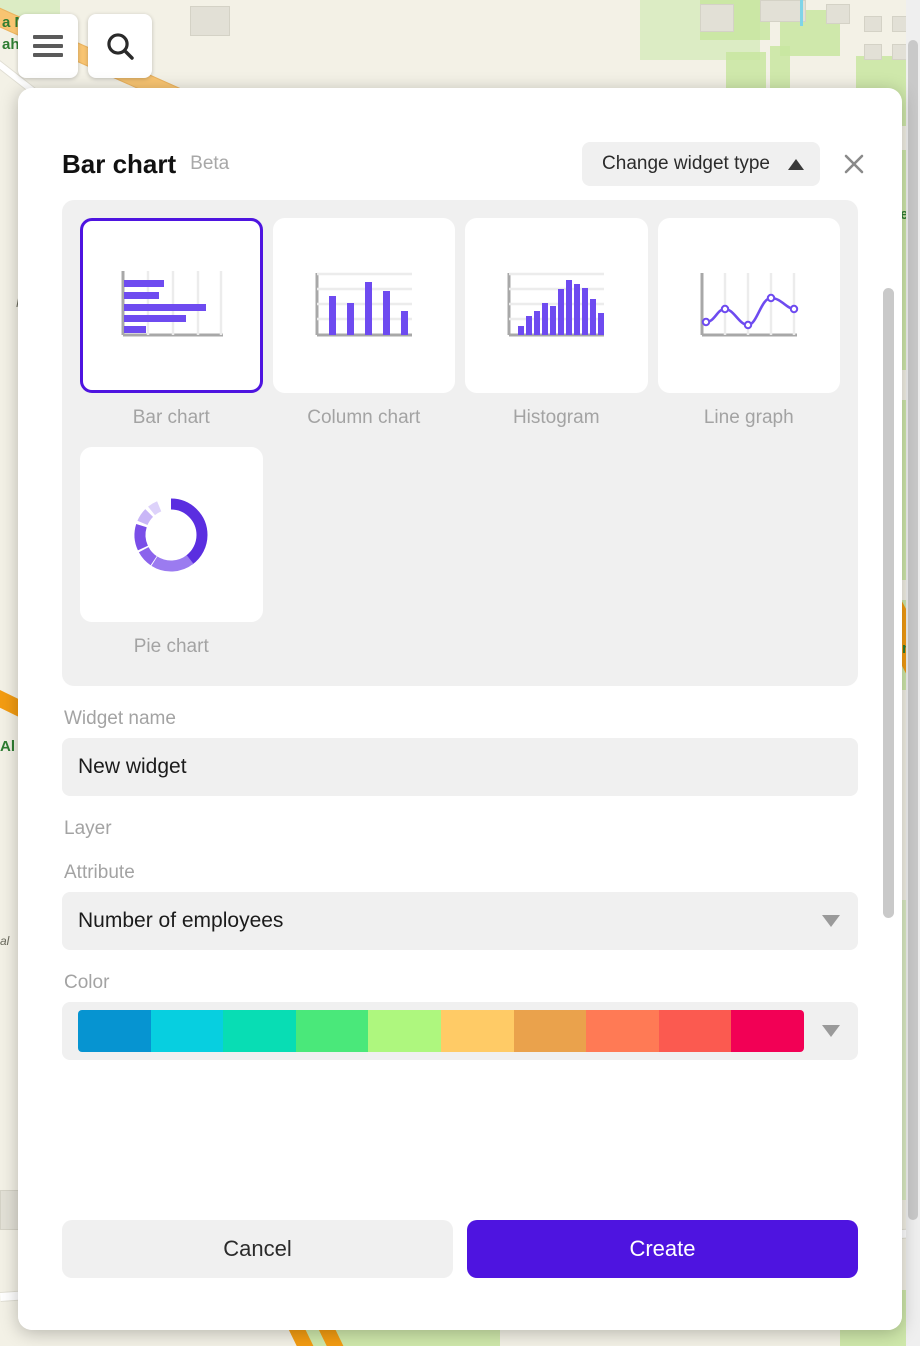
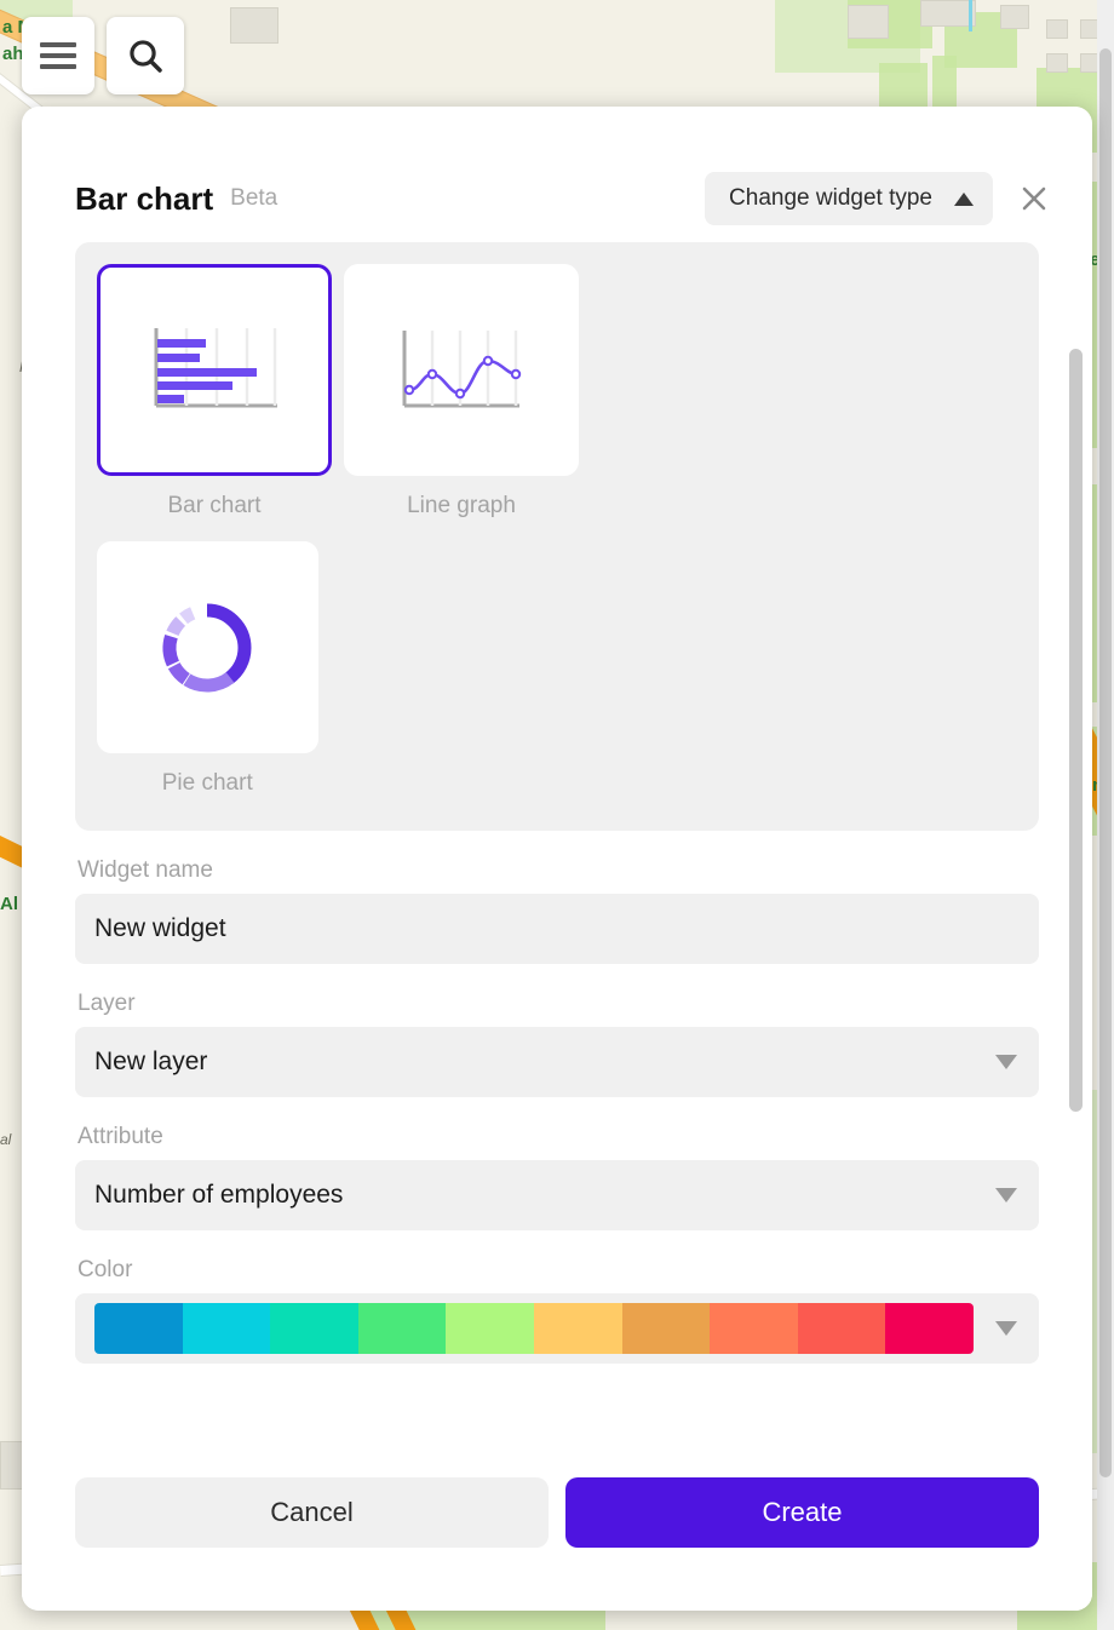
  ah
  Al
  al
  Bar chart
  Beta
  Change widget type
  Bar chart
- Column chart
- Histogram
  Line graph
  Pie chart
  Widget name
  New widget
  Layer
+ New layer
  Attribute
  Number of employees
  Color
  Cancel
  Create
